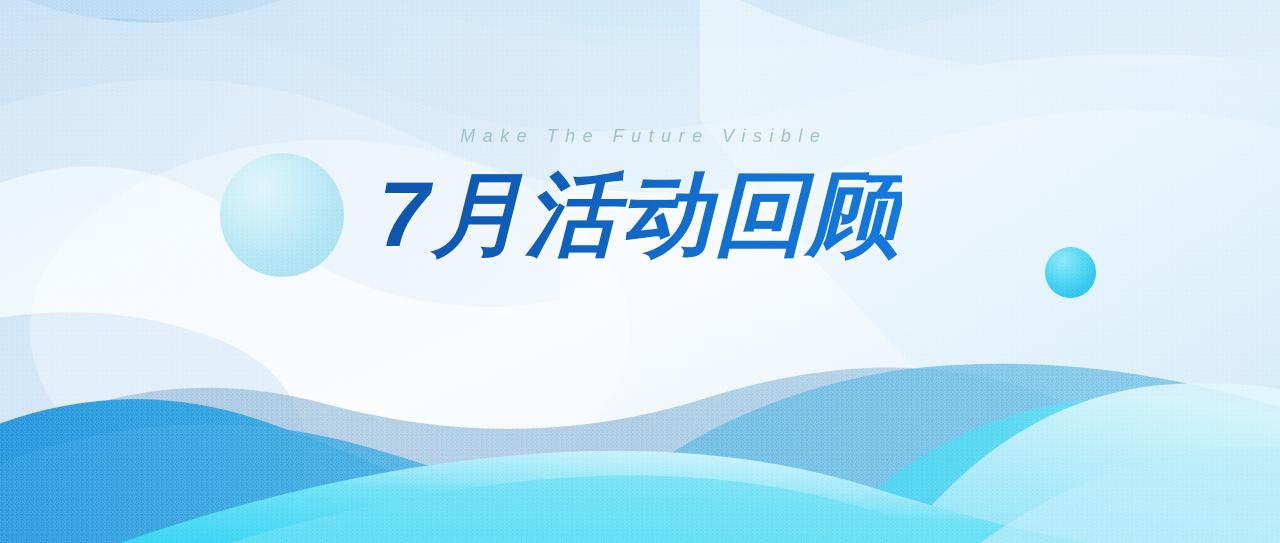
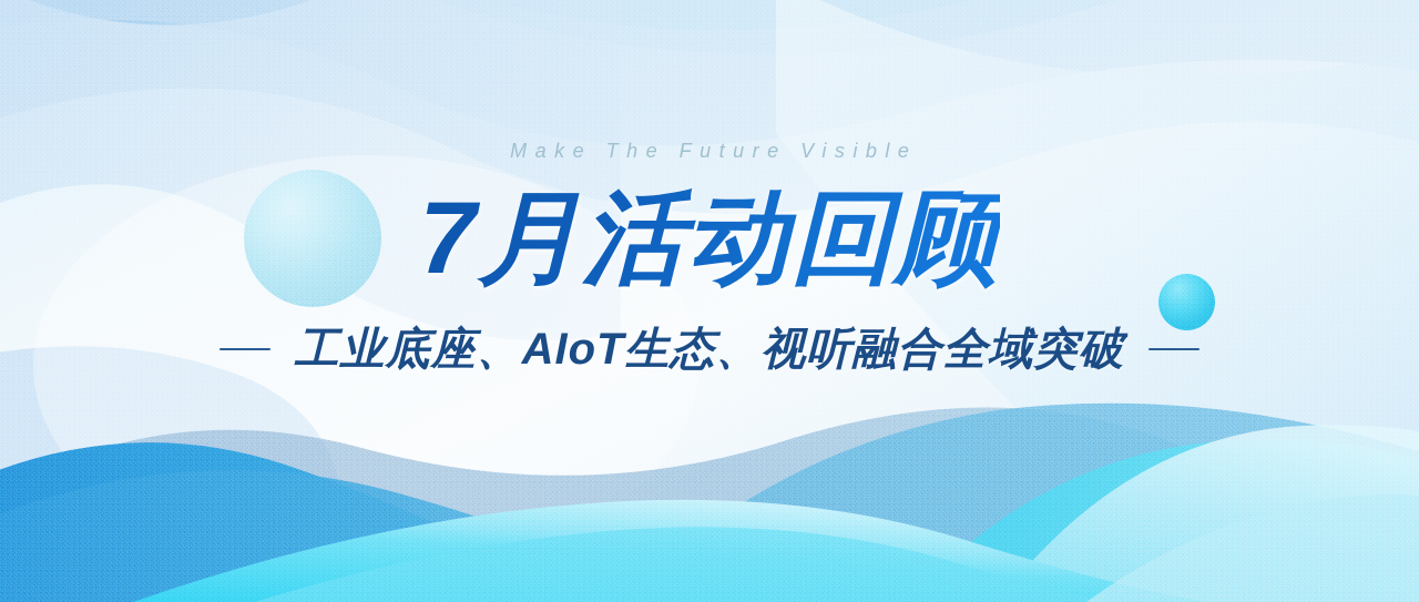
  Make The Future Visible
  7月活动回顾
+ 工业底座、AIoT生态、视听融合全域突破
